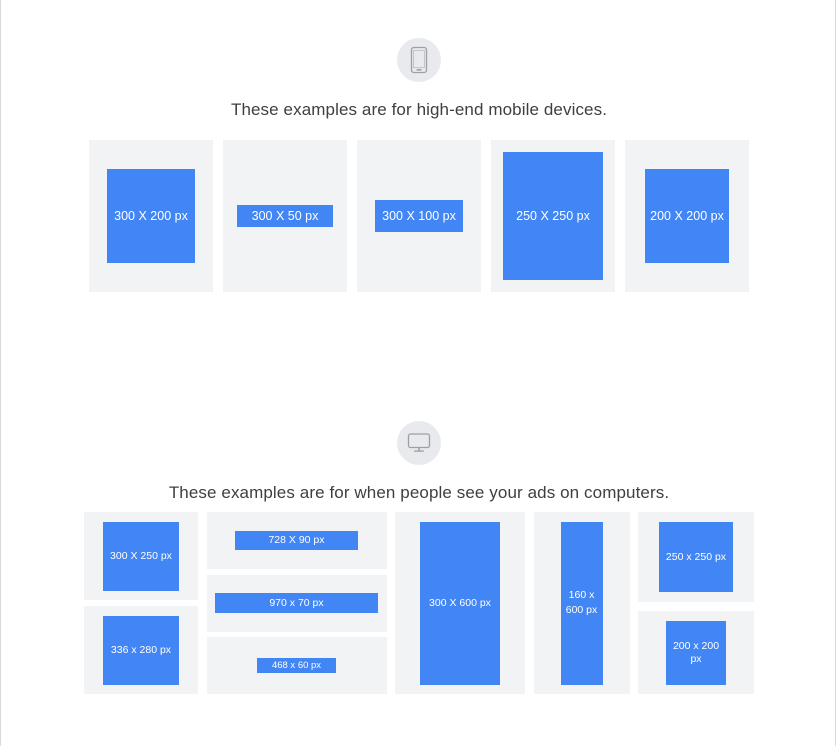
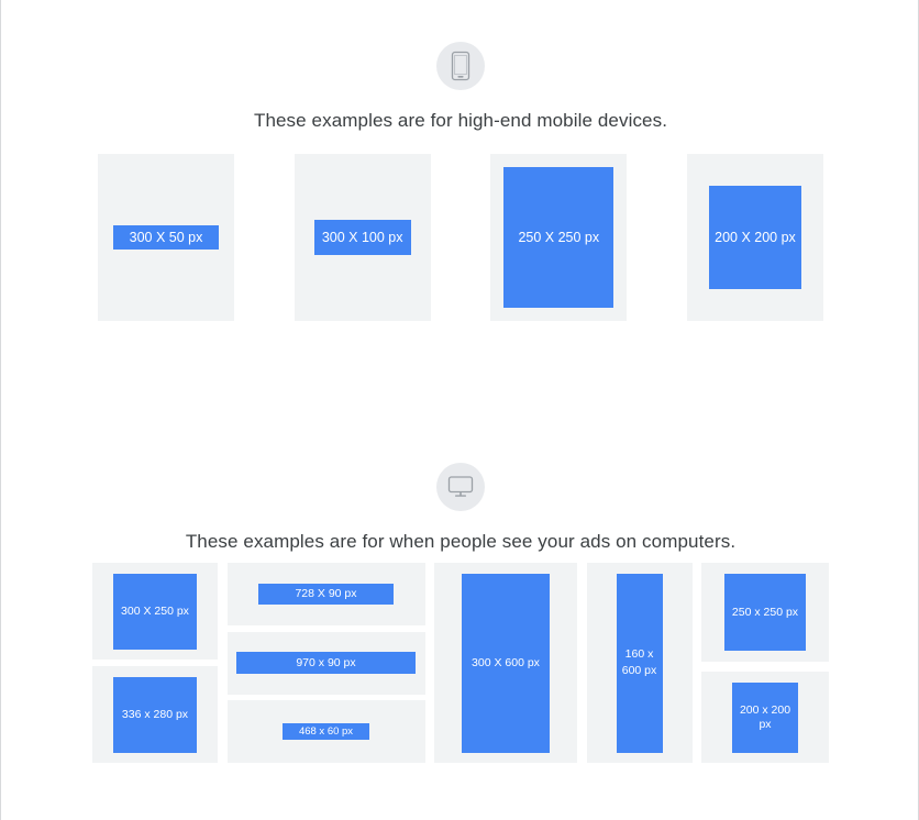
  These examples are for high-end mobile devices.
- 300 X 200 px
  300 X 50 px
  300 X 100 px
  250 X 250 px
  200 X 200 px
  These examples are for when people see your ads on computers.
  300 X 250 px
  336 x 280 px
  728 X 90 px
- 970 x 70 px
+ 970 x 90 px
  468 x 60 px
  300 X 600 px
  160 x 600 px
  250 x 250 px
  200 x 200 px
